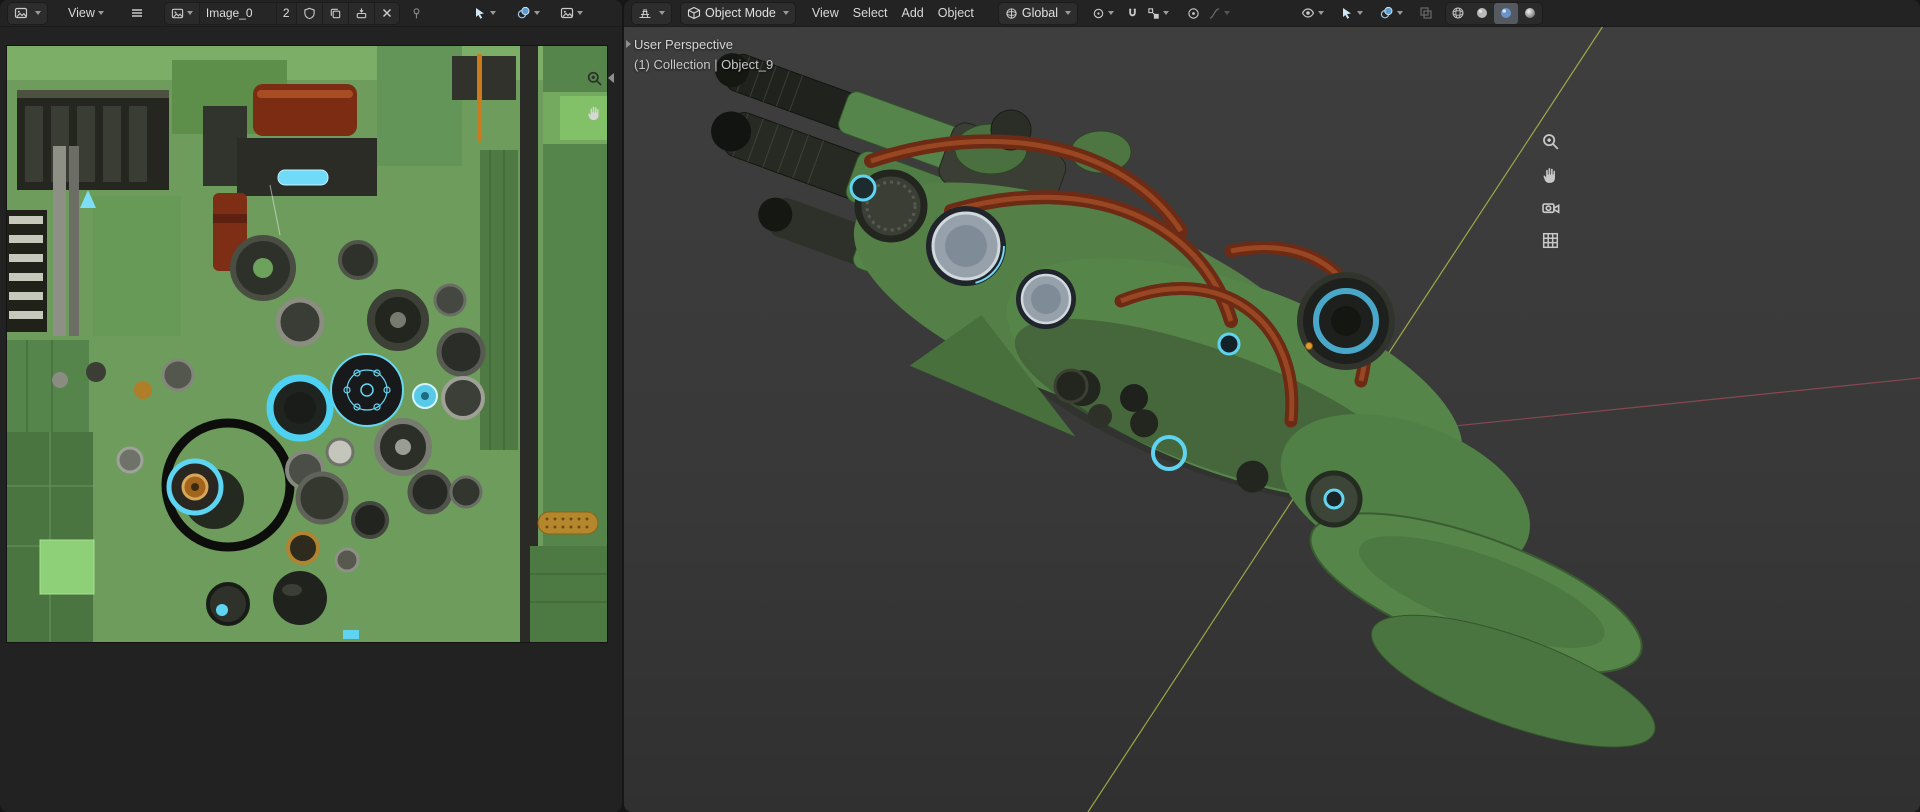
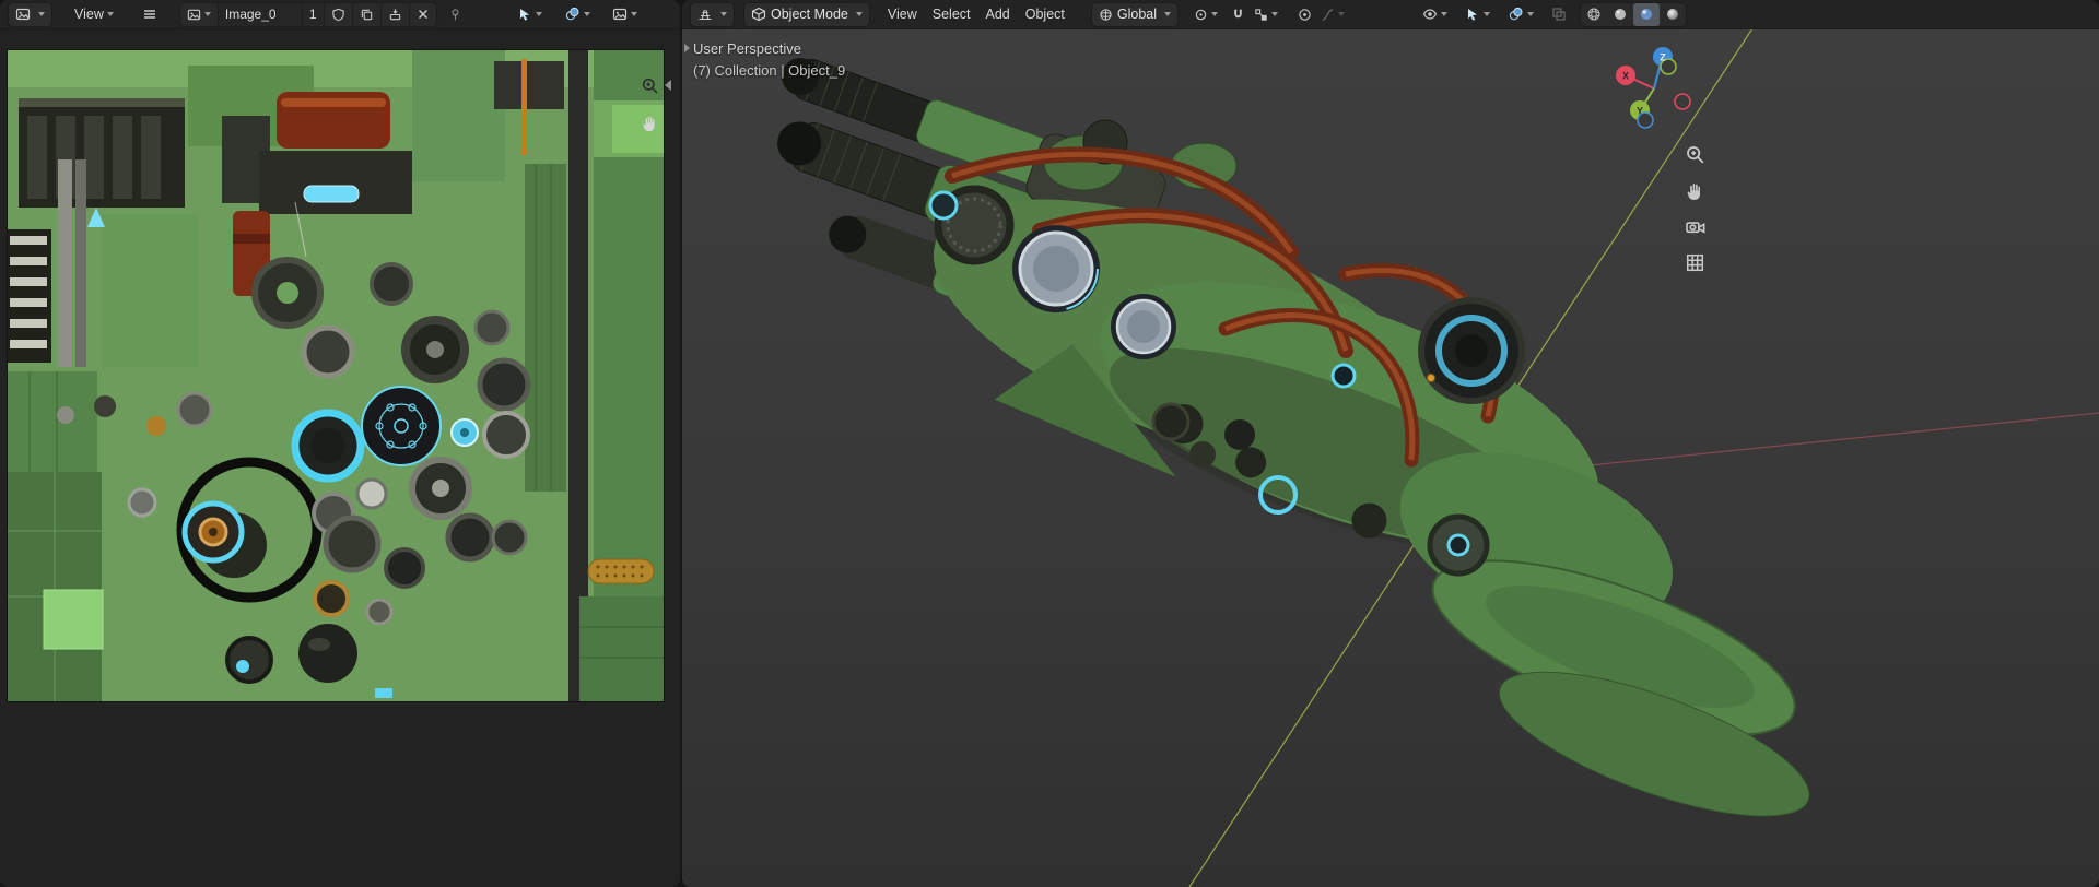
  View
  Image_0
- 2
+ 1
  Object Mode
  View
  Select
  Add
  Object
  Global
  User Perspective
- (1) Collection | Object_9
+ (7) Collection | Object_9
+ X
+ Y
+ Z
